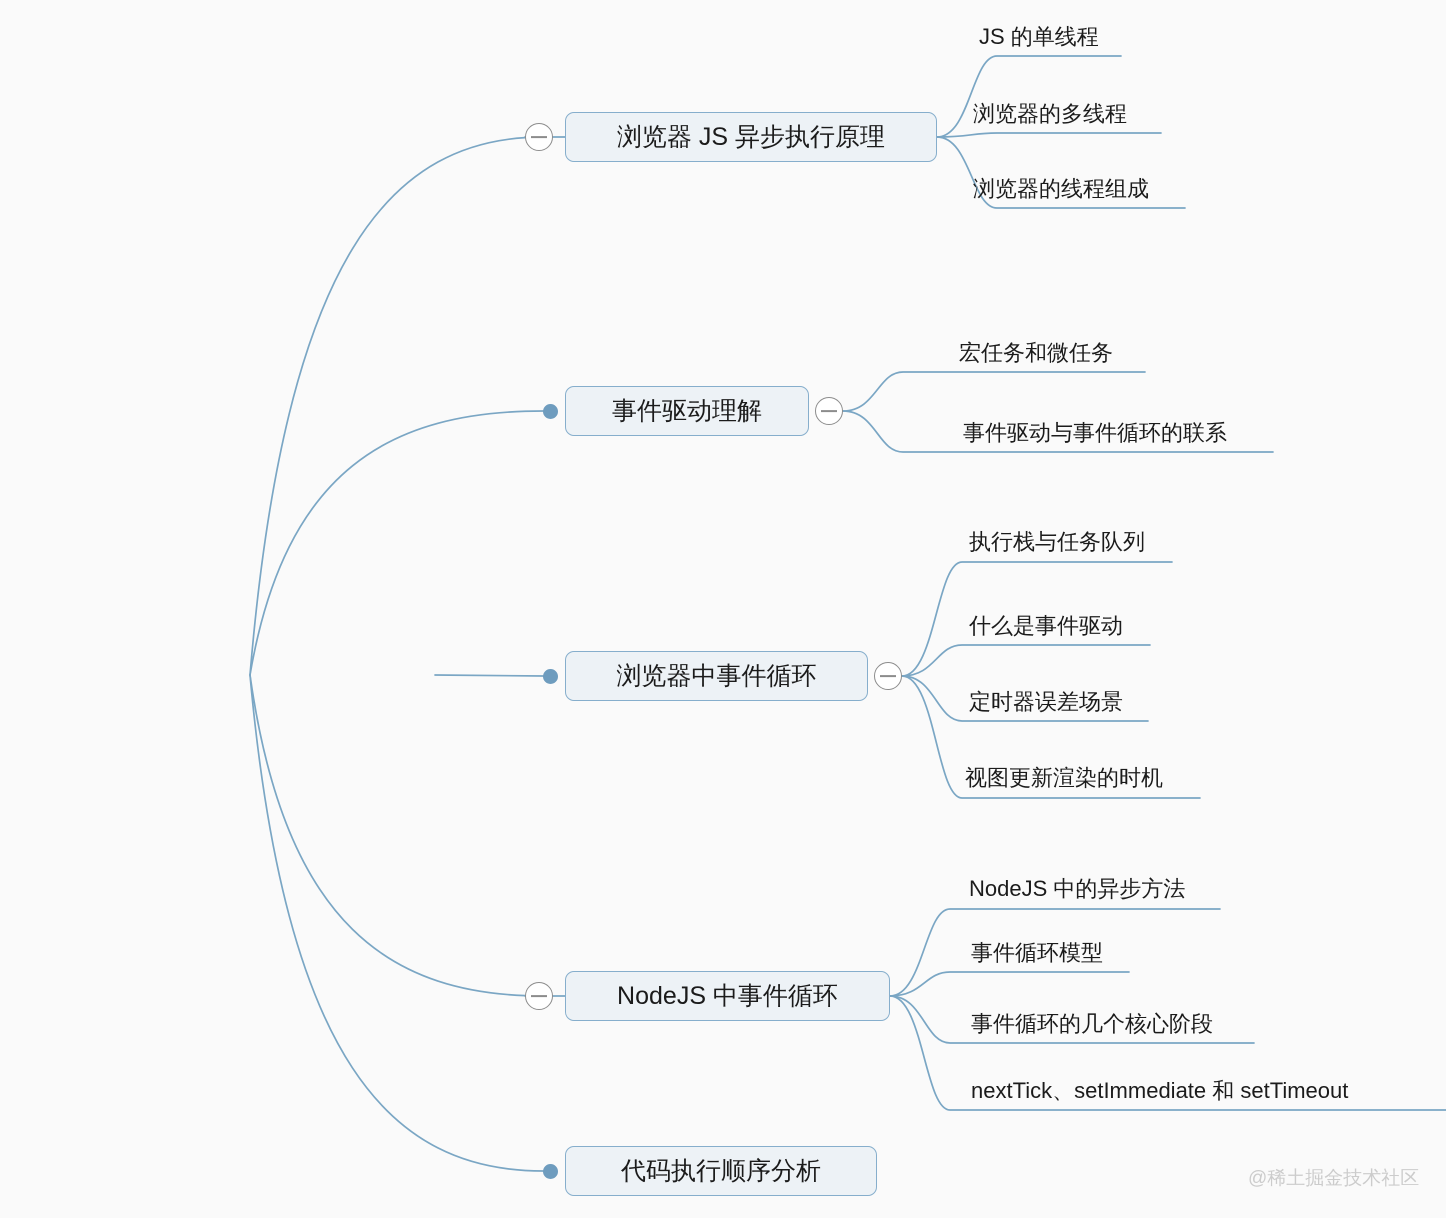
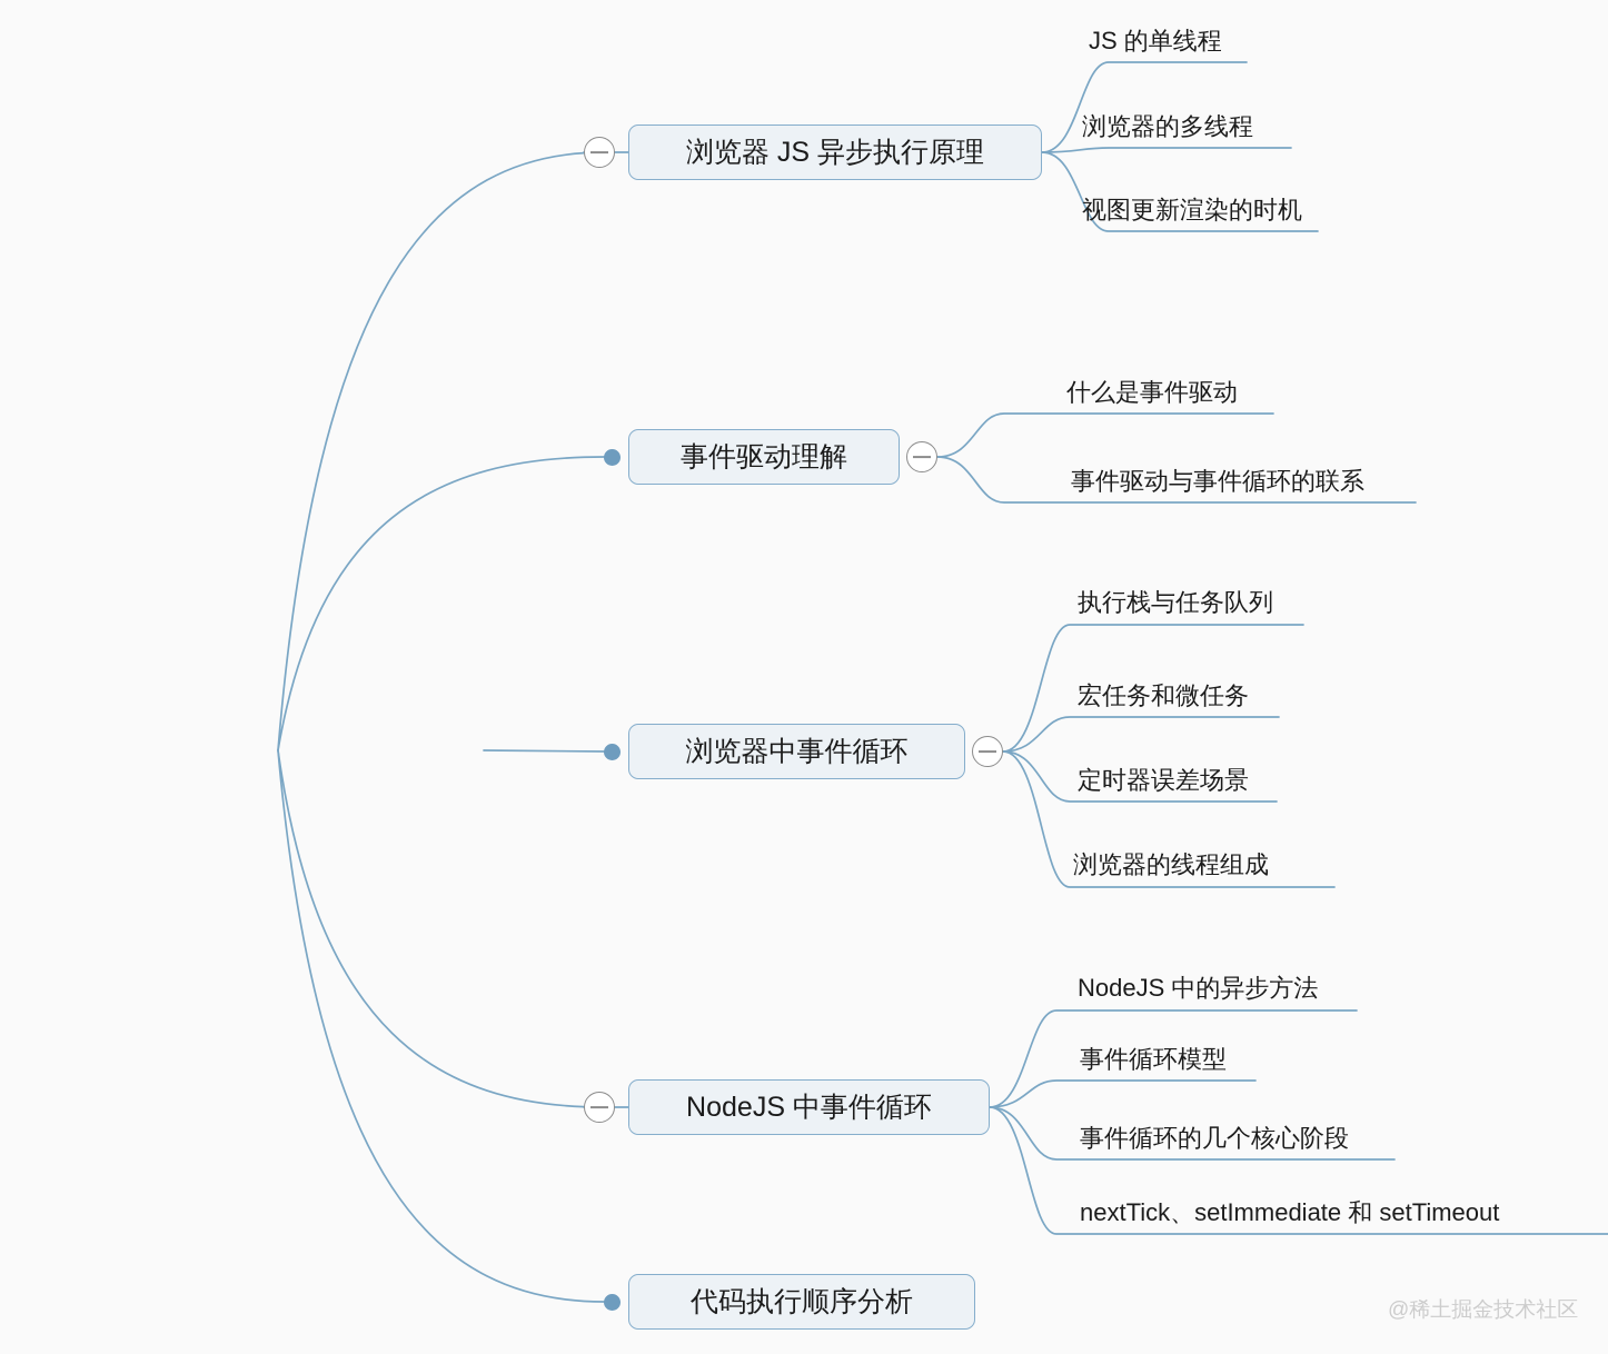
  浏览器 JS 异步执行原理
  JS 的单线程
  浏览器的多线程
- 浏览器的线程组成
+ 视图更新渲染的时机
  事件驱动理解
- 宏任务和微任务
+ 什么是事件驱动
  事件驱动与事件循环的联系
  浏览器中事件循环
  执行栈与任务队列
- 什么是事件驱动
+ 宏任务和微任务
  定时器误差场景
- 视图更新渲染的时机
+ 浏览器的线程组成
  NodeJS 中事件循环
  NodeJS 中的异步方法
  事件循环模型
  事件循环的几个核心阶段
  nextTick、setImmediate 和 setTimeout
  代码执行顺序分析
  @稀土掘金技术社区
